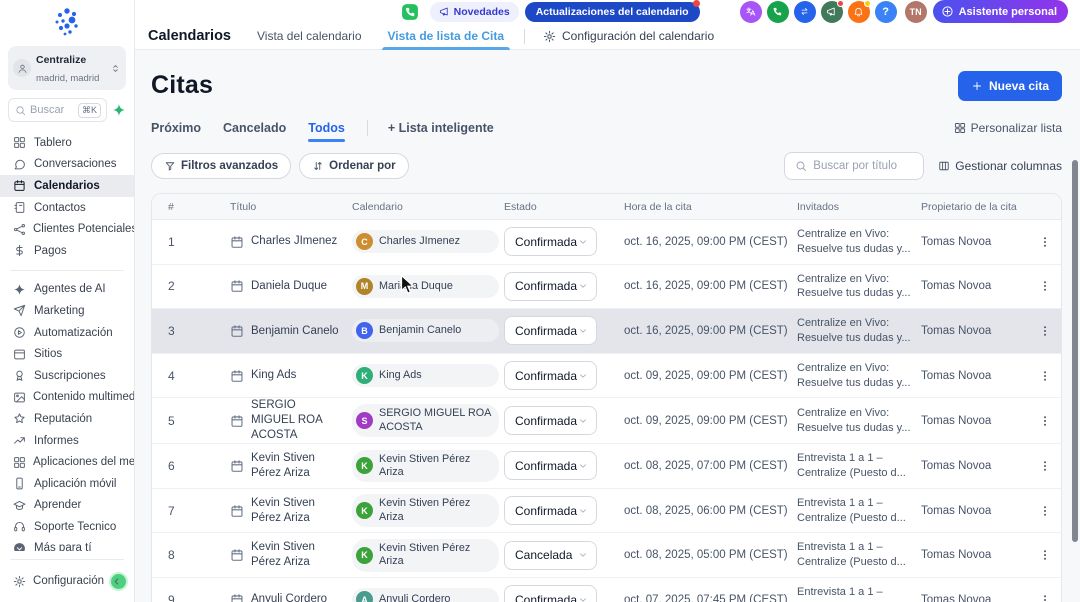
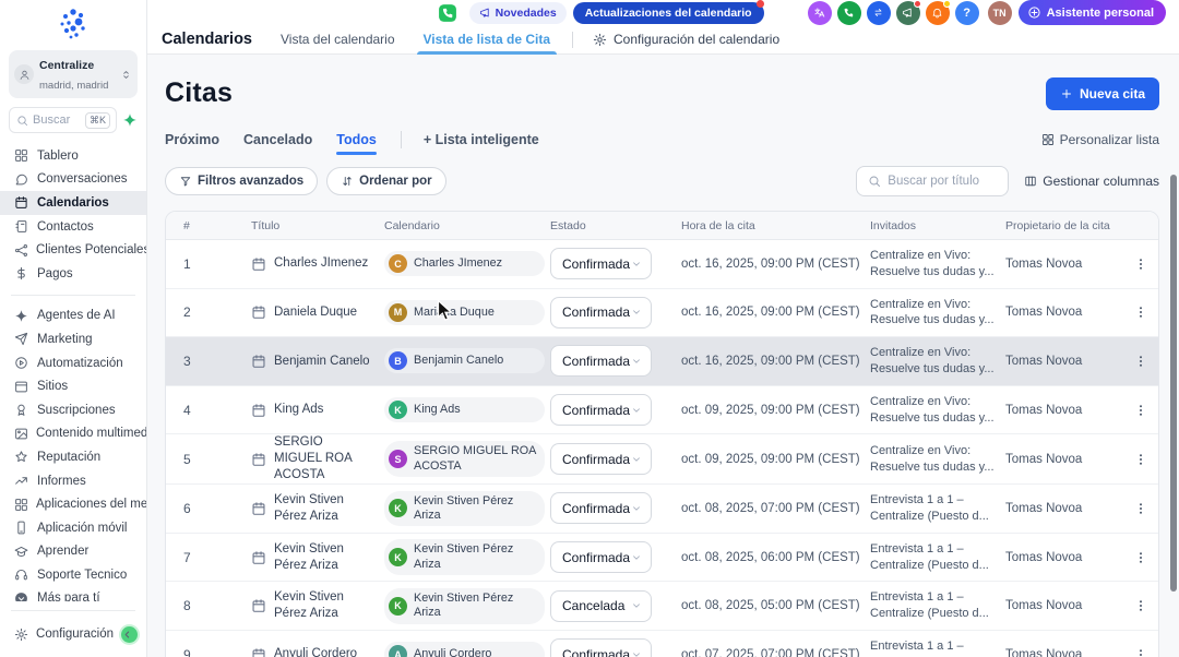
  Centralize madrid, madrid
  Buscar
  ⌘K
  Tablero
  Conversaciones
  Calendarios
  Contactos
  Clientes Potenciale
  Pagos
  Agentes de AI
  Marketing
  Automatización
  Sitios
  Suscripciones
  Contenido multimed
  Reputación
  Informes
  Aplicaciones del me
  Aplicación móvil
  Aprender
  Soporte Tecnico
  Más para tí
  Configuración
  Novedades
  Actualizaciones del calendario
  ?
  TN
  Asistente personal
  Calendarios
  Vista del calendario
  Vista de lista de Cita
  Configuración del calendario
  Citas
  Nueva cita
  Próximo
  Cancelado
  Todos
  + Lista inteligente
  Personalizar lista
  Filtros avanzados
  Ordenar por
  Buscar por título
  Gestionar columnas
  #
  Título
  Calendario
  Estado
  Hora de la cita
  Invitados
  Propietario de la cita
  1
  Charles JImenez
  C
  Charles JImenez
  Confirmada
  oct. 16, 2025, 09:00 PM (CEST)
  Centralize en Vivo:
  Resuelve tus dudas y...
  Tomas Novoa
  2
  Daniela Duque
  M
  Maria Duque
  Confirmada
  oct. 16, 2025, 09:00 PM (CEST)
  Centralize en Vivo:
  Resuelve tus dudas y...
  Tomas Novoa
  3
  Benjamin Canelo
  B
  Benjamin Canelo
  Confirmada
  oct. 16, 2025, 09:00 PM (CEST)
  Centralize en Vivo:
  Resuelve tus dudas y...
  Tomas Novoa
  4
  King Ads
  K
  King Ads
  Confirmada
  oct. 09, 2025, 09:00 PM (CEST)
  Centralize en Vivo:
  Resuelve tus dudas y...
  Tomas Novoa
  5
  SERGIO MIGUEL ROA ACOSTA
  S
  SERGIO MIGUEL ROA ACOSTA
  Confirmada
  oct. 09, 2025, 09:00 PM (CEST)
  Centralize en Vivo:
  Resuelve tus dudas y...
  Tomas Novoa
  6
  Kevin Stiven Pérez Ariza
  K
  Kevin Stiven Pérez Ariza
  Confirmada
  oct. 08, 2025, 07:00 PM (CEST)
  Entrevista 1 a 1 –
  Centralize (Puesto d...
  Tomas Novoa
  7
  Kevin Stiven Pérez Ariza
  K
  Kevin Stiven Pérez Ariza
  Confirmada
  oct. 08, 2025, 06:00 PM (CEST)
  Entrevista 1 a 1 –
  Centralize (Puesto d...
  Tomas Novoa
  8
  Kevin Stiven Pérez Ariza
  K
  Kevin Stiven Pérez Ariza
  Cancelada
  oct. 08, 2025, 05:00 PM (CEST)
  Entrevista 1 a 1 –
  Centralize (Puesto d...
  Tomas Novoa
  9
  Anyuli Cordero
  A
  Anyuli Cordero
  Confirmada
- oct. 07, 2025, 07:45 PM (CEST)
+ oct. 07, 2025, 07:00 PM (CEST)
  Entrevista 1 a 1 –
  Tomas Novoa
